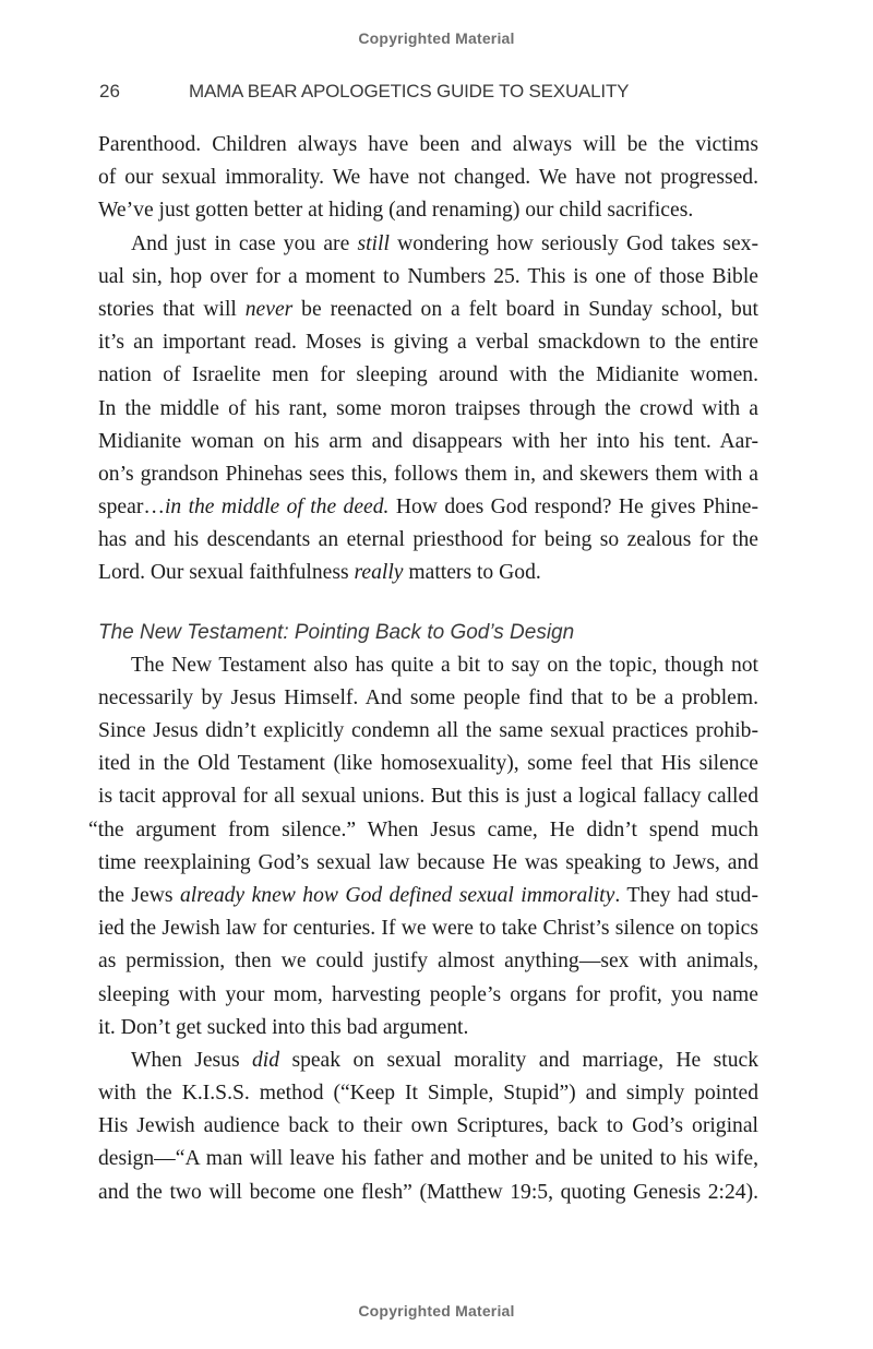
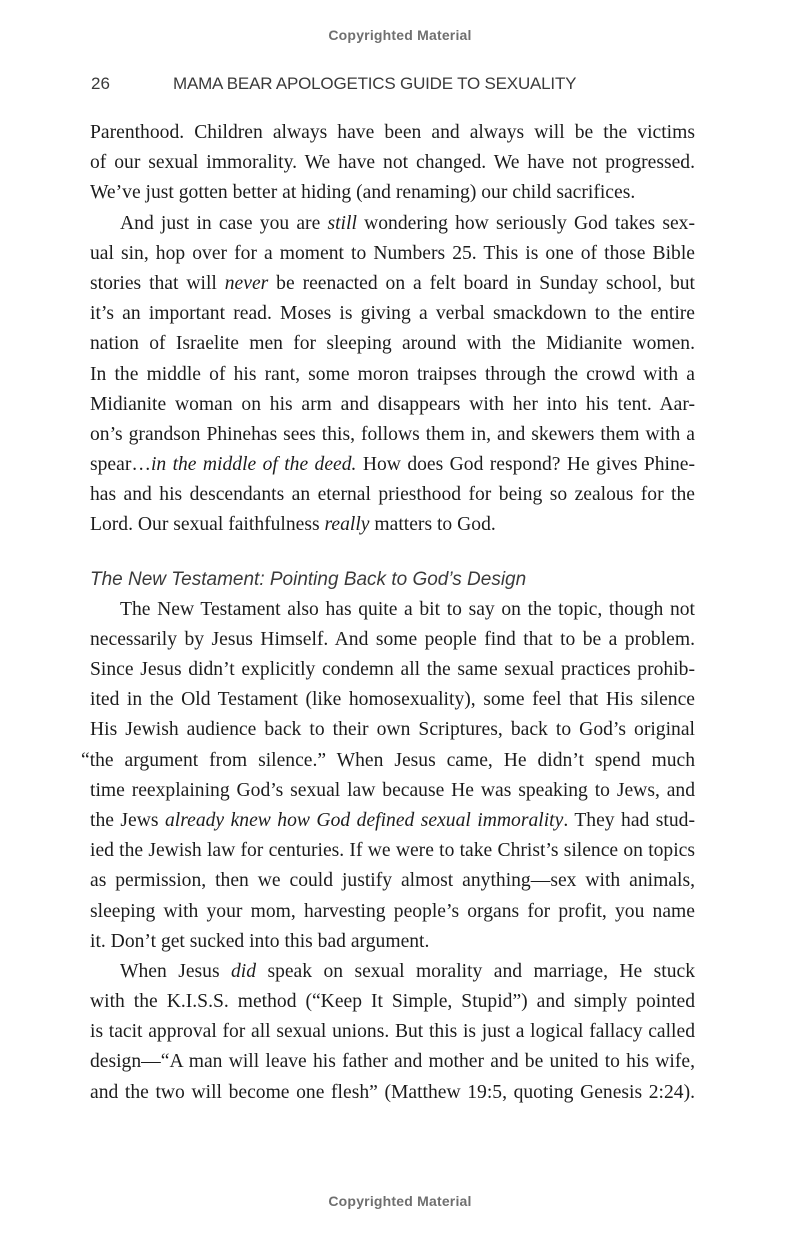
  Copyrighted Material
  26
  MAMA BEAR APOLOGETICS GUIDE TO SEXUALITY
  Parenthood. Children always have been and always will be the victims
  of our sexual immorality. We have not changed. We have not progressed.
  We’ve just gotten better at hiding (and renaming) our child sacrifices.
  And just in case you are still wondering how seriously God takes sex-
  ual sin, hop over for a moment to Numbers 25. This is one of those Bible
  stories that will never be reenacted on a felt board in Sunday school, but
  it’s an important read. Moses is giving a verbal smackdown to the entire
  nation of Israelite men for sleeping around with the Midianite women.
  In the middle of his rant, some moron traipses through the crowd with a
  Midianite woman on his arm and disappears with her into his tent. Aar-
  on’s grandson Phinehas sees this, follows them in, and skewers them with a
  spear…in the middle of the deed. How does God respond? He gives Phine-
  has and his descendants an eternal priesthood for being so zealous for the
  Lord. Our sexual faithfulness really matters to God.
  The New Testament: Pointing Back to God’s Design
  The New Testament also has quite a bit to say on the topic, though not
  necessarily by Jesus Himself. And some people find that to be a problem.
  Since Jesus didn’t explicitly condemn all the same sexual practices prohib-
  ited in the Old Testament (like homosexuality), some feel that His silence
- is tacit approval for all sexual unions. But this is just a logical fallacy called
+ His Jewish audience back to their own Scriptures, back to God’s original
  “the argument from silence.” When Jesus came, He didn’t spend much
  time reexplaining God’s sexual law because He was speaking to Jews, and
  the Jews already knew how God defined sexual immorality. They had stud-
  ied the Jewish law for centuries. If we were to take Christ’s silence on topics
  as permission, then we could justify almost anything—sex with animals,
  sleeping with your mom, harvesting people’s organs for profit, you name
  it. Don’t get sucked into this bad argument.
  When Jesus did speak on sexual morality and marriage, He stuck
  with the K.I.S.S. method (“Keep It Simple, Stupid”) and simply pointed
- His Jewish audience back to their own Scriptures, back to God’s original
+ is tacit approval for all sexual unions. But this is just a logical fallacy called
  design—“A man will leave his father and mother and be united to his wife,
  and the two will become one flesh” (Matthew 19:5, quoting Genesis 2:24).
  Copyrighted Material
